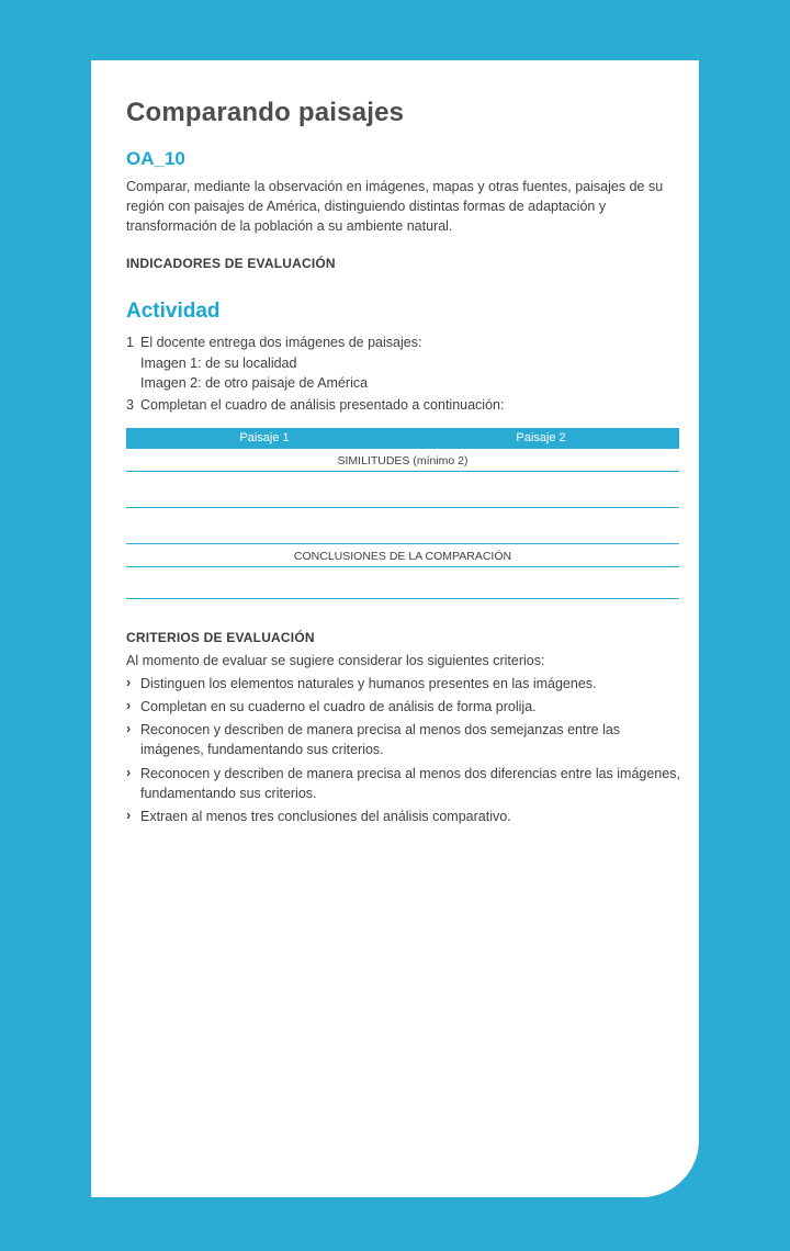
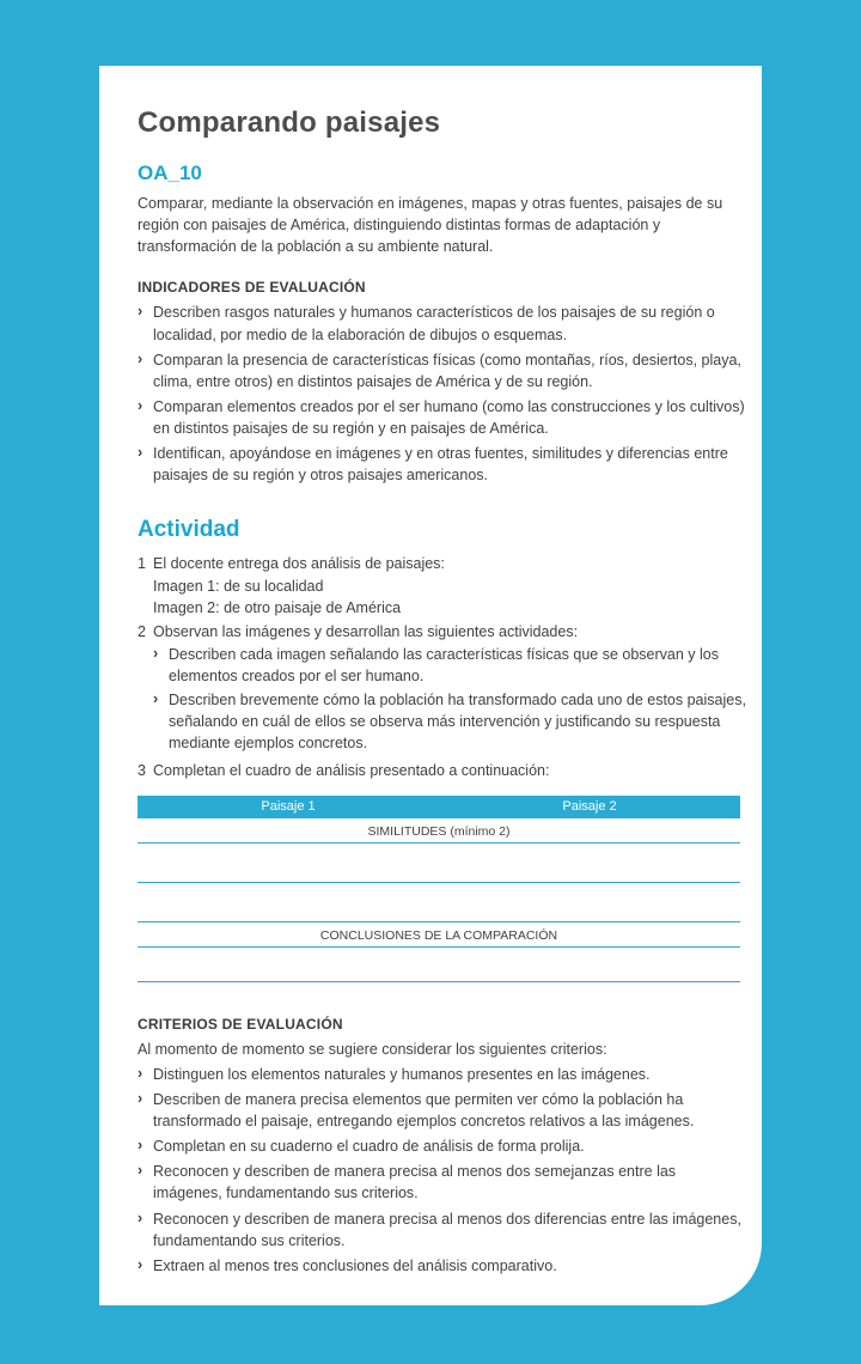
  Comparando paisajes
  OA_10
  Comparar, mediante la observación en imágenes, mapas y otras fuentes, paisajes de su región con paisajes de América, distinguiendo distintas formas de adaptación y transformación de la población a su ambiente natural.
  INDICADORES DE EVALUACIÓN
+ Describen rasgos naturales y humanos característicos de los paisajes de su región o localidad, por medio de la elaboración de dibujos o esquemas.
+ Comparan la presencia de características físicas (como montañas, ríos, desiertos, playa, clima, entre otros) en distintos paisajes de América y de su región.
+ Comparan elementos creados por el ser humano (como las construcciones y los cultivos) en distintos paisajes de su región y en paisajes de América.
+ Identifican, apoyándose en imágenes y en otras fuentes, similitudes y diferencias entre paisajes de su región y otros paisajes americanos.
  Actividad
  1
- El docente entrega dos imágenes de paisajes:
+ El docente entrega dos análisis de paisajes:
  Imagen 1: de su localidad
  Imagen 2: de otro paisaje de América
+ 2
+ Observan las imágenes y desarrollan las siguientes actividades:
+ Describen cada imagen señalando las características físicas que se observan y los elementos creados por el ser humano.
+ Describen brevemente cómo la población ha transformado cada uno de estos paisajes, señalando en cuál de ellos se observa más intervención y justificando su respuesta mediante ejemplos concretos.
  3
  Completan el cuadro de análisis presentado a continuación:
  Paisaje 1
  Paisaje 2
  SIMILITUDES (mínimo 2)
  CONCLUSIONES DE LA COMPARACIÓN
  CRITERIOS DE EVALUACIÓN
- Al momento de evaluar se sugiere considerar los siguientes criterios:
+ Al momento de momento se sugiere considerar los siguientes criterios:
  Distinguen los elementos naturales y humanos presentes en las imágenes.
+ Describen de manera precisa elementos que permiten ver cómo la población ha transformado el paisaje, entregando ejemplos concretos relativos a las imágenes.
  Completan en su cuaderno el cuadro de análisis de forma prolija.
  Reconocen y describen de manera precisa al menos dos semejanzas entre las imágenes, fundamentando sus criterios.
  Reconocen y describen de manera precisa al menos dos diferencias entre las imágenes, fundamentando sus criterios.
  Extraen al menos tres conclusiones del análisis comparativo.
